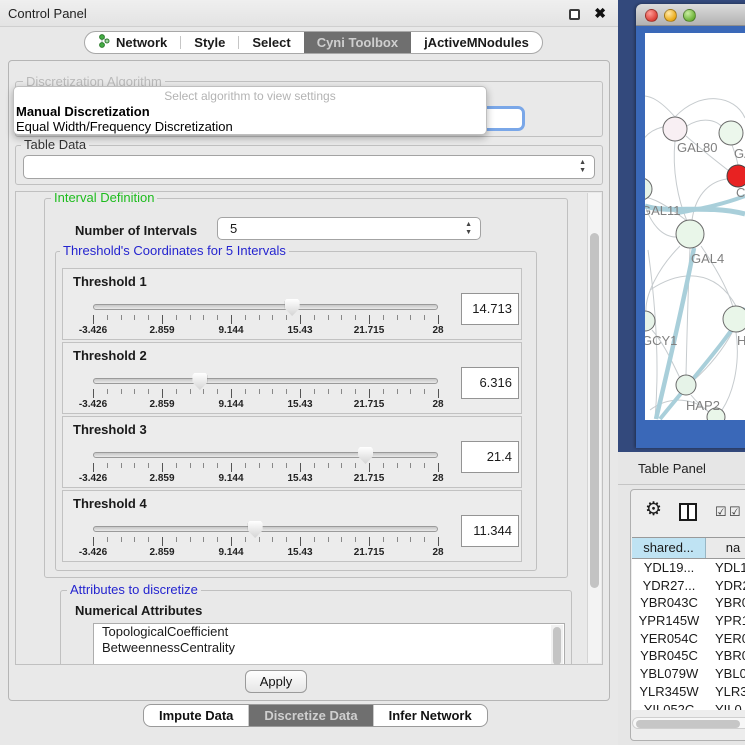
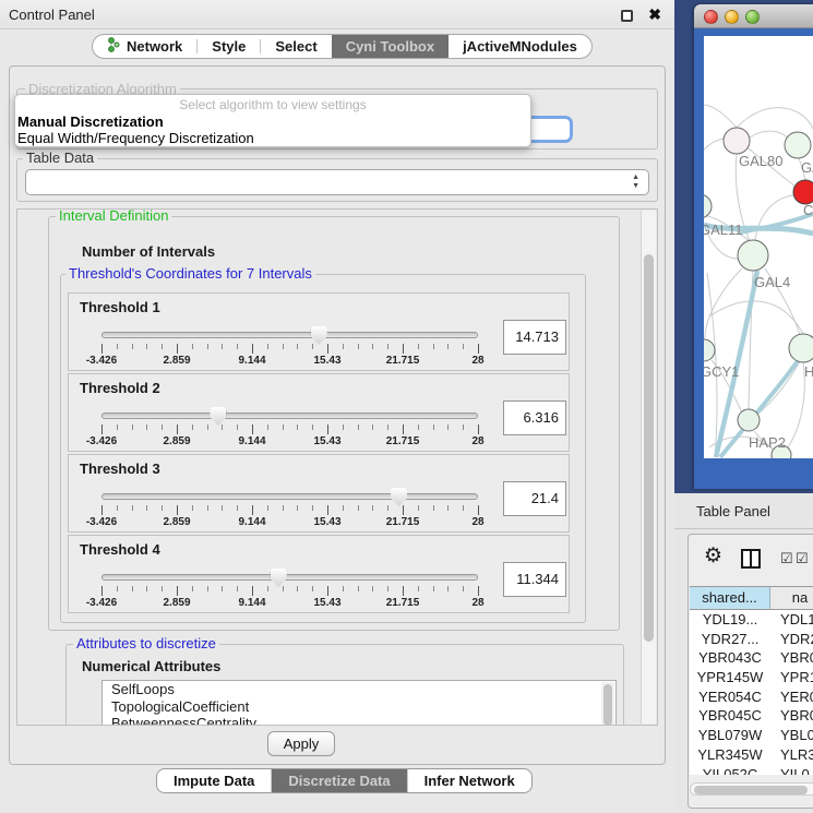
  Control Panel
  ✖
  Network
  Style
  Select
  Cyni Toolbox
  jActiveMNodules
  Discretization Algorithm
  Table Data
  Interval Definition
  Number of Intervals
- 5
- Threshold's Coordinates for 5 Intervals
+ Threshold's Coordinates for 7 Intervals
  Threshold 1
  -3.426
  2.859
  9.144
  15.43
  21.715
  28
  14.713
  Threshold 2
  -3.426
  2.859
  9.144
  15.43
  21.715
  28
  6.316
  Threshold 3
  -3.426
  2.859
  9.144
  15.43
  21.715
  28
  21.4
  Threshold 4
  -3.426
  2.859
  9.144
  15.43
  21.715
  28
  11.344
  Attributes to discretize
  Numerical Attributes
+ SelfLoops
  TopologicalCoefficient
  BetweennessCentrality
  Apply
  Select algorithm to view settings
  Manual Discretization
  Equal Width/Frequency Discretization
  Impute Data
  Discretize Data
  Infer Network
  GAL80
  GAL11
  C
  GAL4
  GCY1
  H
  HAP2
  Table Panel
  ⚙
  ☑
  ☑
  shared...
  na
  YDL19...
  YDL1
  YDR27...
  YDR
  YBR043C
  YBR
  YPR145W
  YPR
  YER054C
  YER
  YBR045C
  YBR
  YBL079W
  YBL0
  YLR345W
  YLR3
  YIL052C
  YIL0
